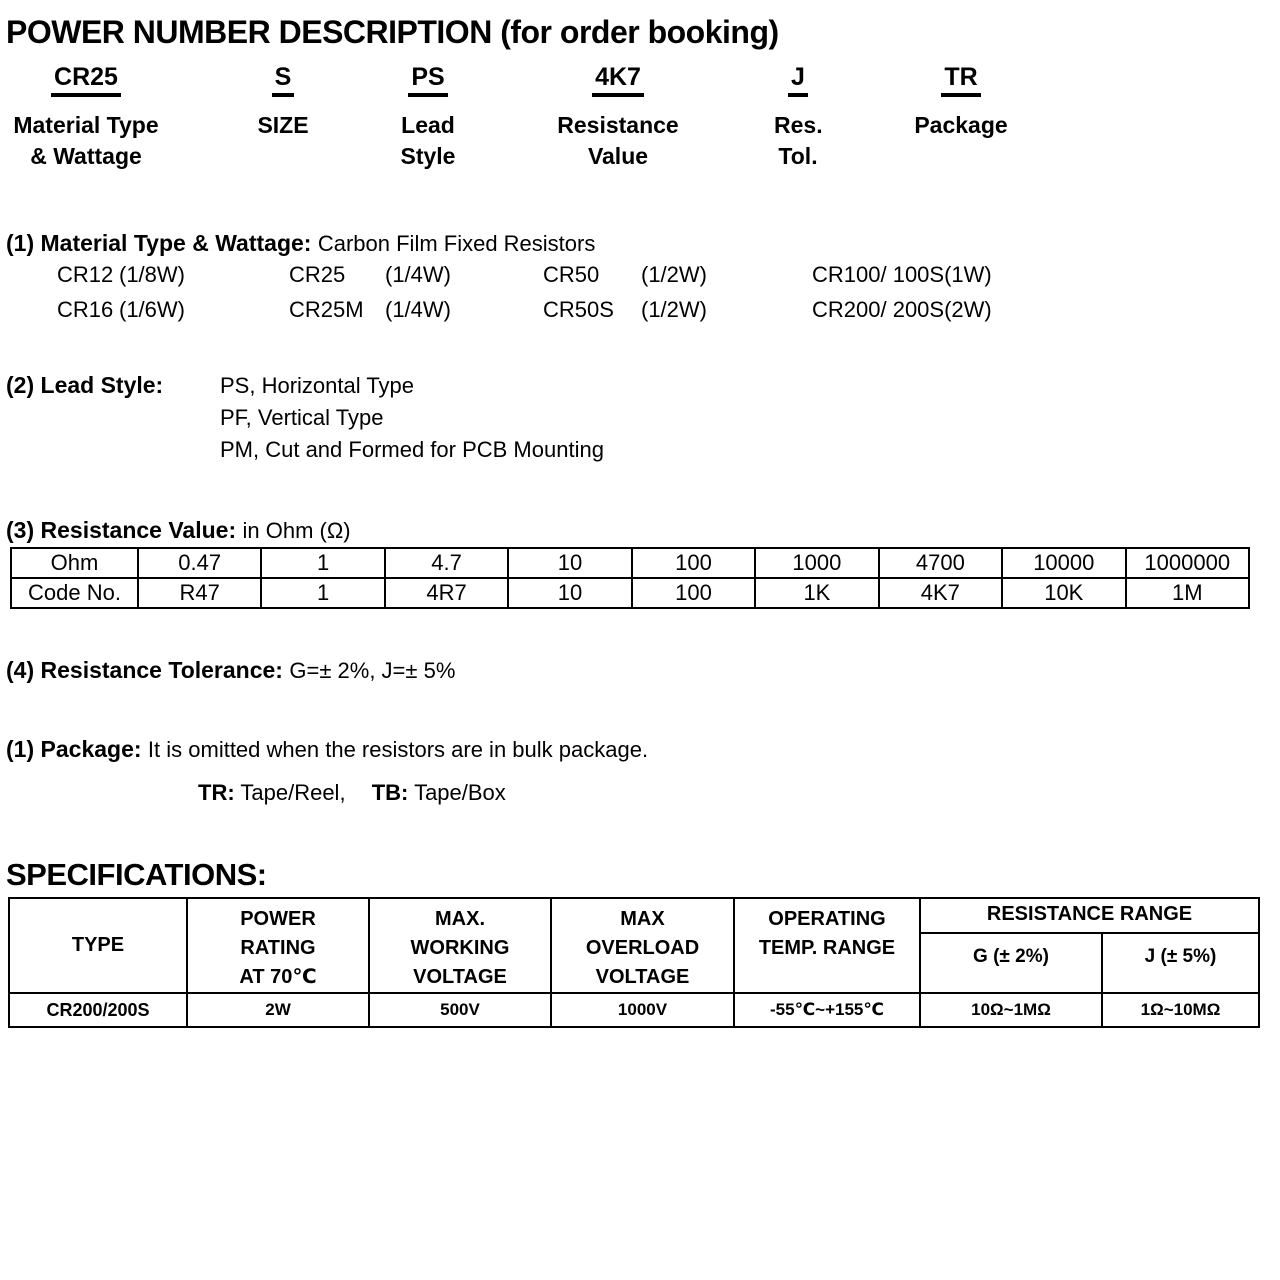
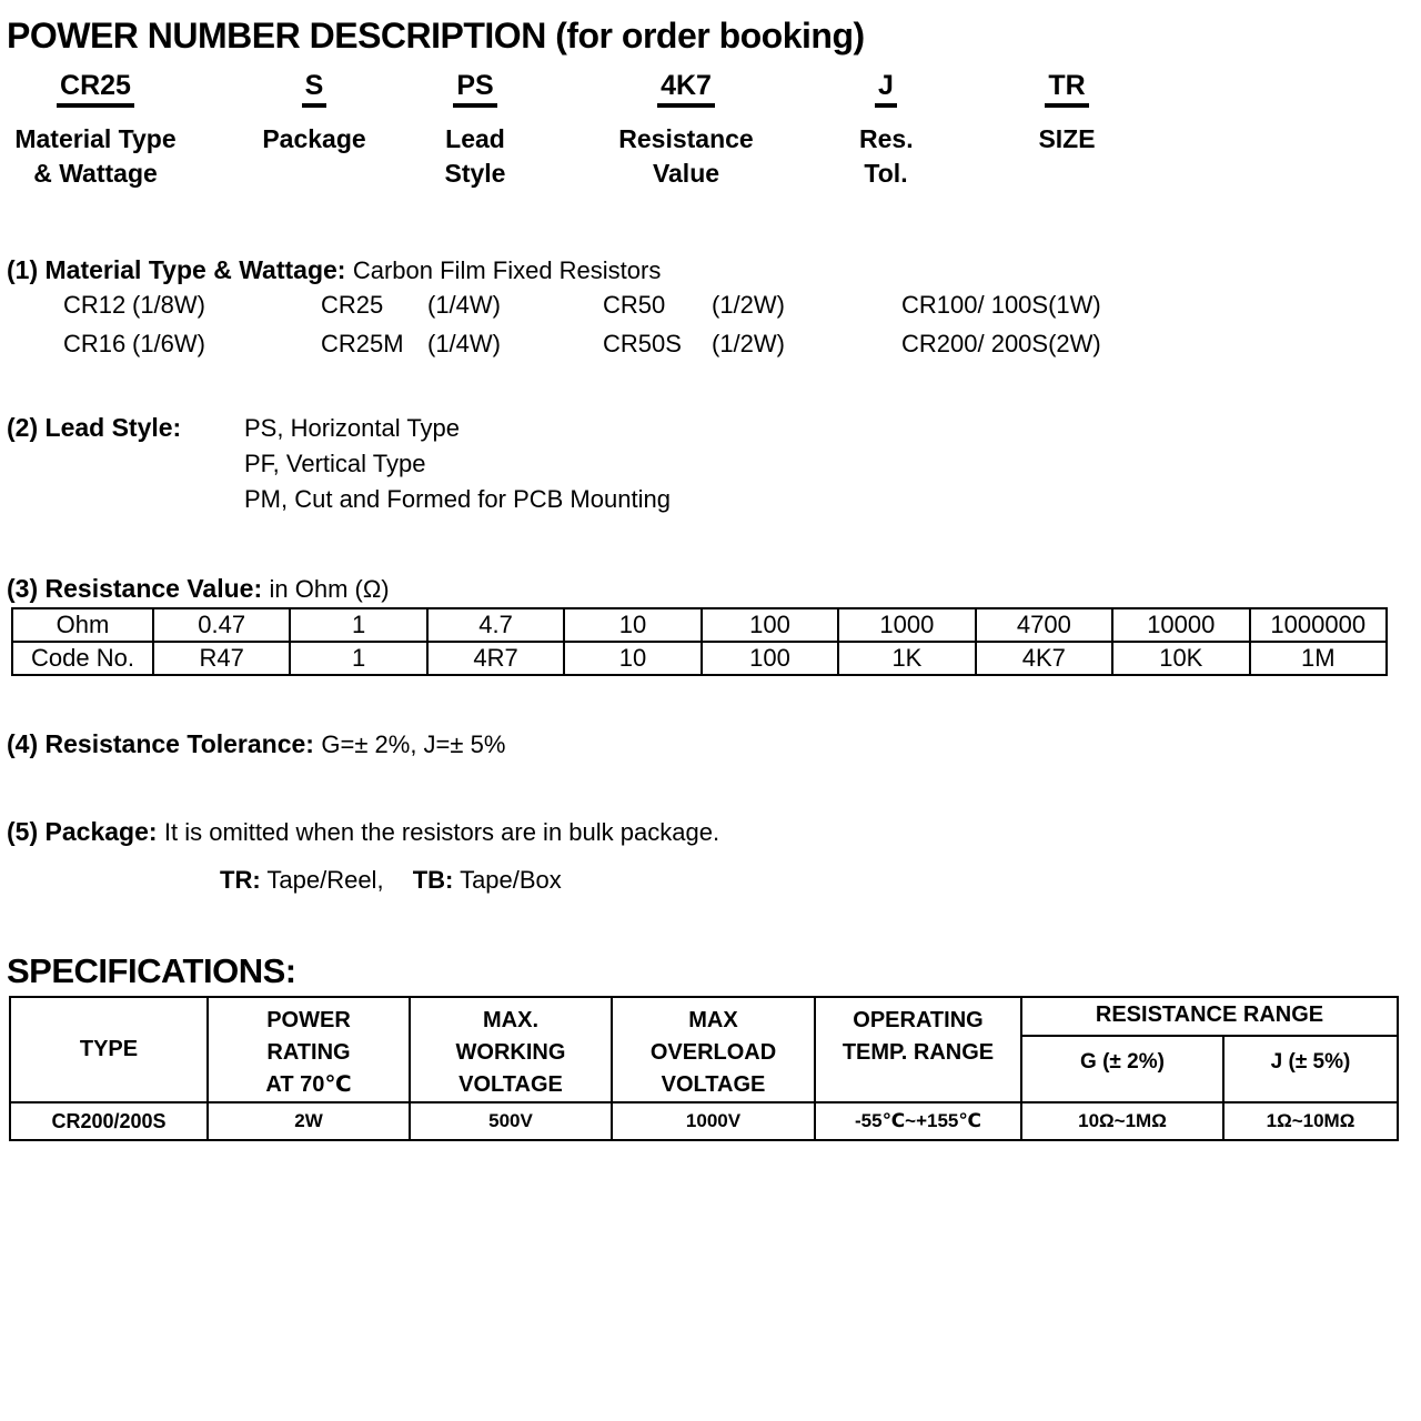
  POWER NUMBER DESCRIPTION (for order booking)
  CR25
  S
  PS
  4K7
  J
  TR
  Material Type
  & Wattage
- SIZE
+ Package
  Lead
  Style
  Resistance
  Value
  Res.
  Tol.
- Package
+ SIZE
  (1) Material Type & Wattage: Carbon Film Fixed Resistors
  CR12 (1/8W)
  CR25 (1/4W)
  CR50 (1/2W)
  CR100/ 100S(1W)
  CR16 (1/6W)
  CR25M (1/4W)
  CR50S (1/2W)
  CR200/ 200S(2W)
  (2) Lead Style: PS, Horizontal Type
  PF, Vertical Type
  PM, Cut and Formed for PCB Mounting
  (3) Resistance Value: in Ohm (Ω)
  Ohm	0.47	1	4.7	10	100	1000	4700	10000	1000000
  Code No.	R47	1	4R7	10	100	1K	4K7	10K	1M
  (4) Resistance Tolerance: G=± 2%, J=± 5%
- (1) Package: It is omitted when the resistors are in bulk package.
+ (5) Package: It is omitted when the resistors are in bulk package.
  TR: Tape/Reel, TB: Tape/Box
  SPECIFICATIONS:
  TYPE	POWER RATING AT 70℃	MAX. WORKING VOLTAGE	MAX OVERLOAD VOLTAGE	OPERATING TEMP. RANGE	RESISTANCE RANGE
  G (± 2%)	J (± 5%)
  CR200/200S	2W	500V	1000V	-55℃~+155℃	10Ω~1MΩ	1Ω~10MΩ
